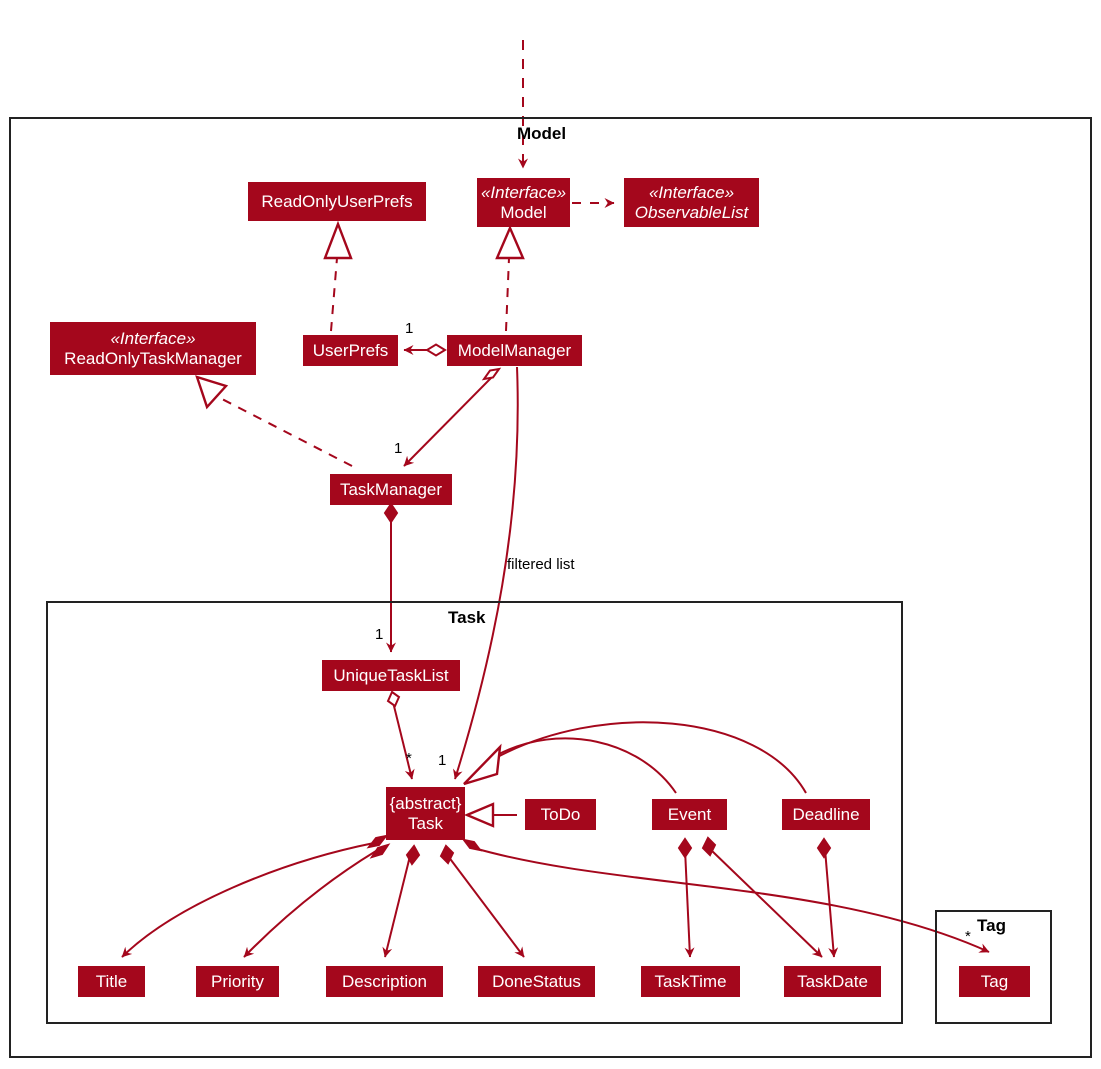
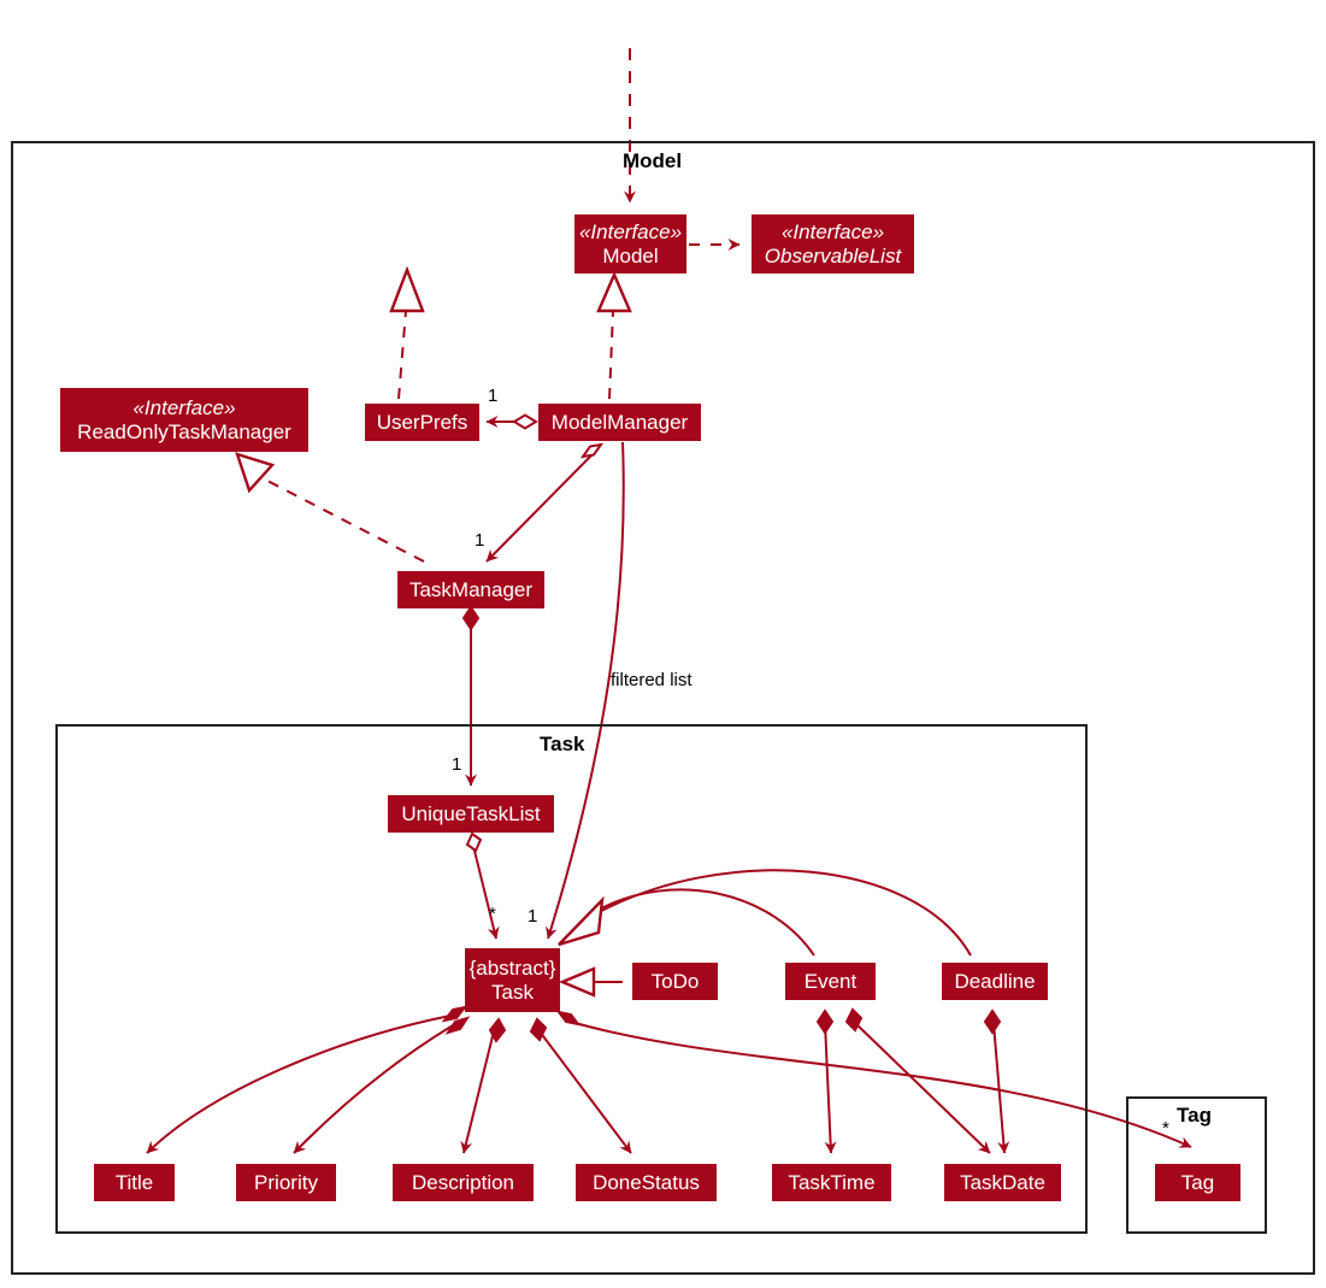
  Model
  Task
  Tag
- ReadOnlyUserPrefs
  «Interface»
  Model
  «Interface»
  ObservableList
  «Interface»
  ReadOnlyTaskManager
  UserPrefs
  ModelManager
  TaskManager
  UniqueTaskList
  {abstract}
  Task
  ToDo
  Event
  Deadline
  Title
  Priority
  Description
  DoneStatus
  TaskTime
  TaskDate
  Tag
  1
  1
  1
  *
  1
  *
  filtered list
